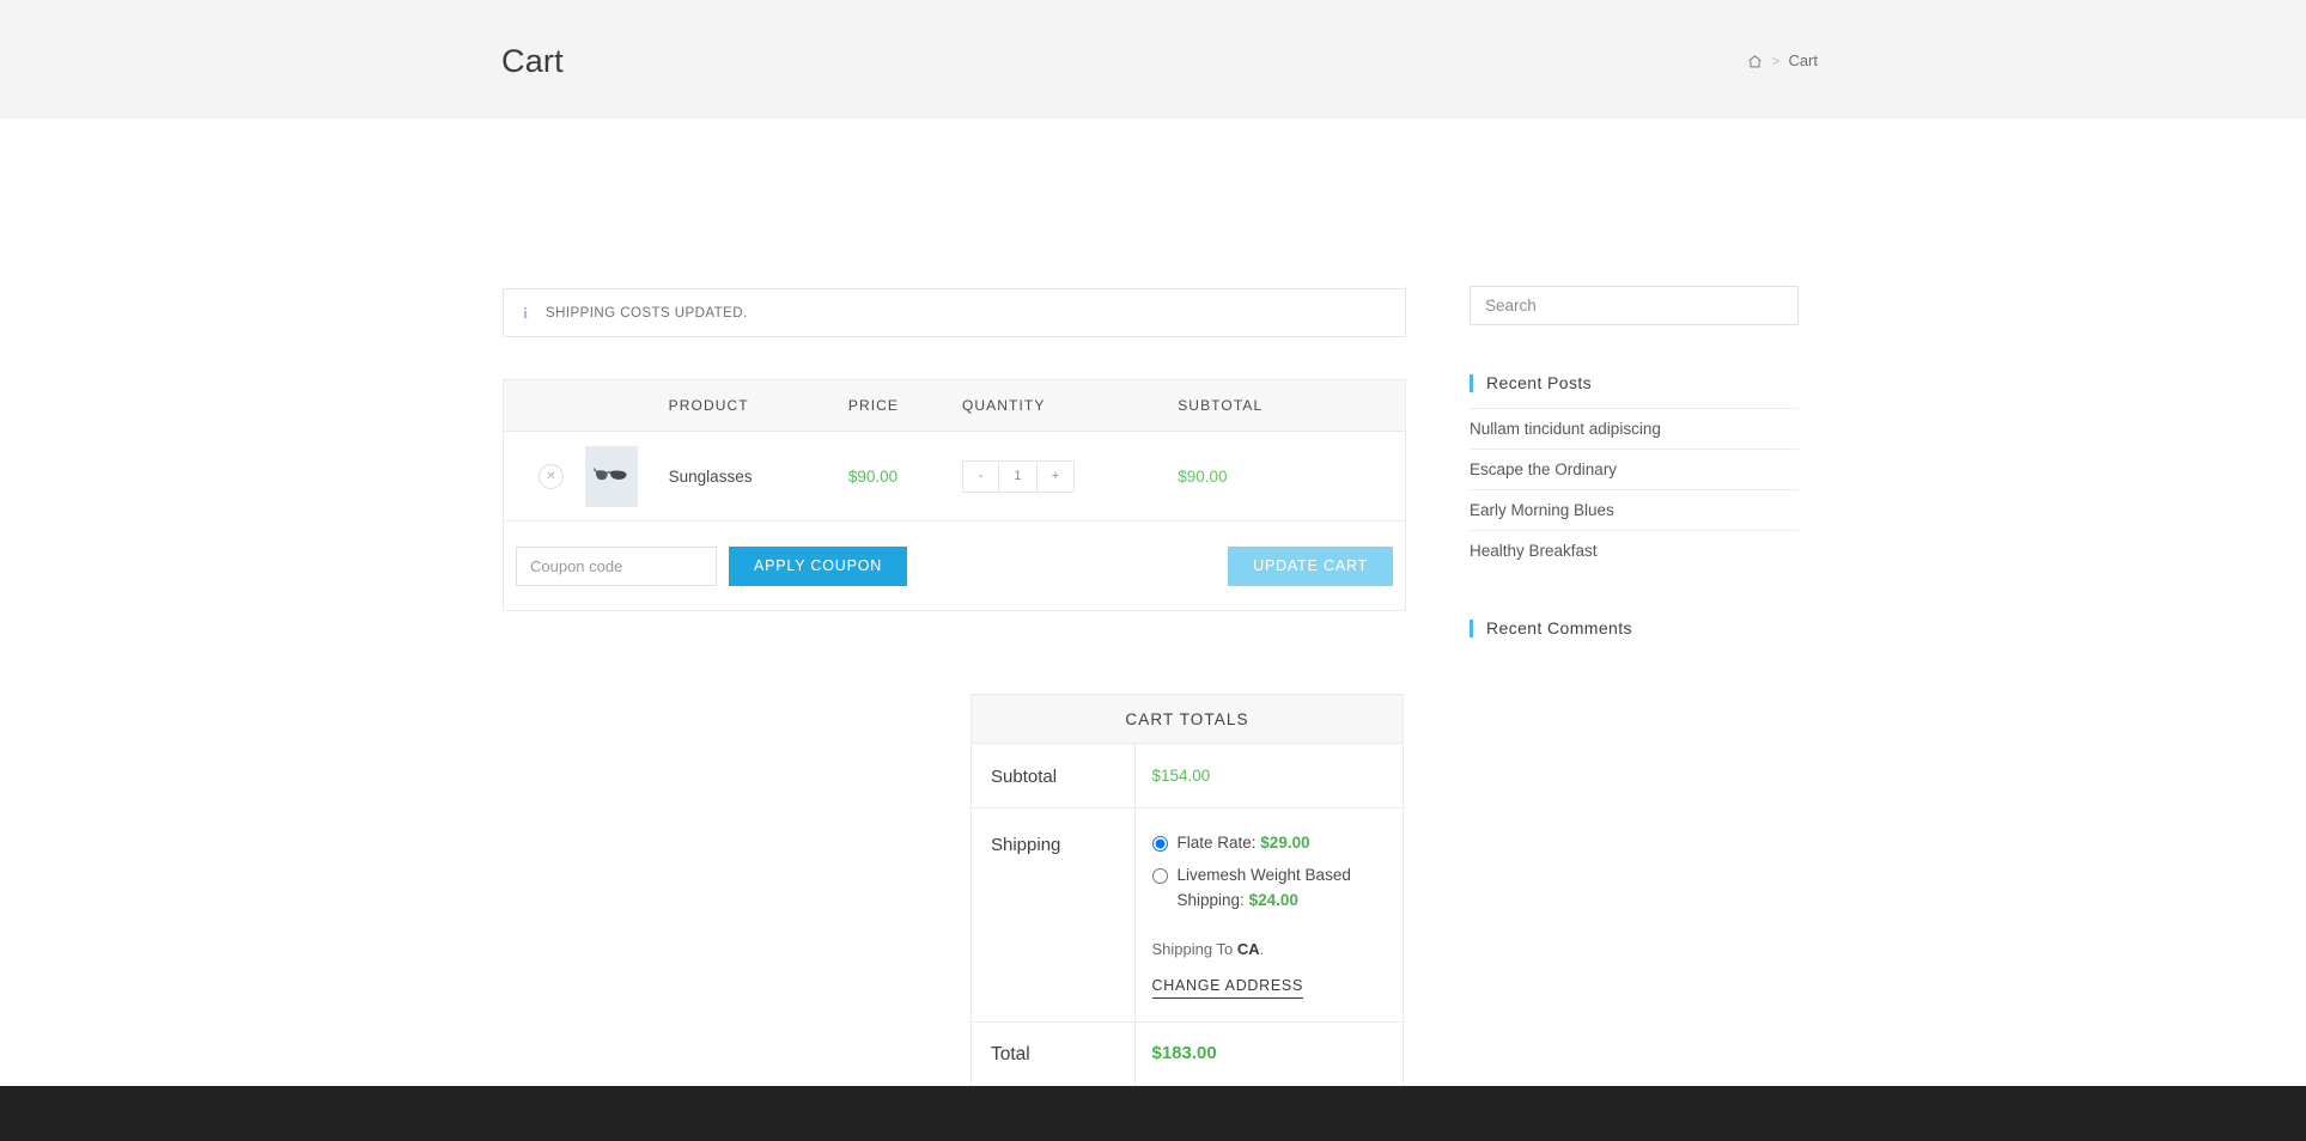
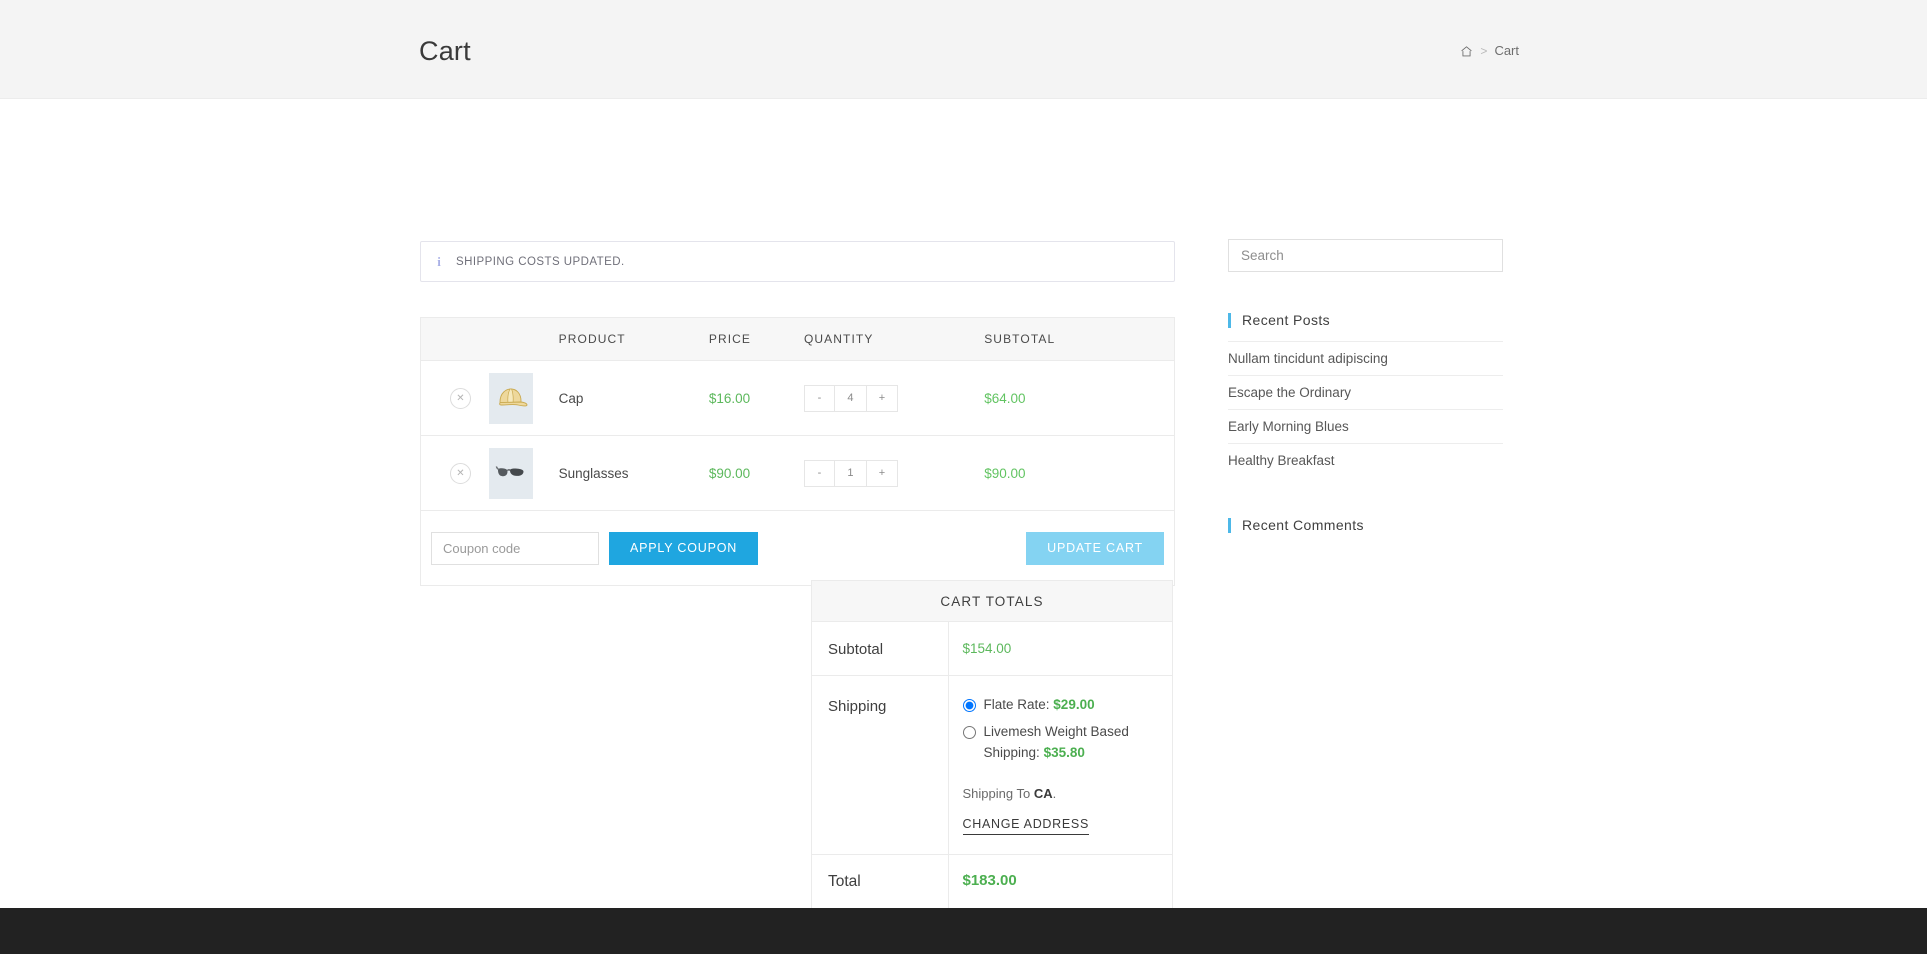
  Cart
  >
  Cart
  i
  SHIPPING COSTS UPDATED.
  		PRODUCT	PRICE	QUANTITY	SUBTOTAL
+ ✕		Cap	$16.00	- 4 +	$64.00
  ✕		Sunglasses	$90.00	- 1 +	$90.00
  Coupon code APPLY COUPON UPDATE CART
  CART TOTALS
  Subtotal	$154.00
- Shipping	Flate Rate: $29.00 Livemesh Weight Based Shipping: $24.00 Shipping To CA. CHANGE ADDRESS
+ Shipping	Flate Rate: $29.00 Livemesh Weight Based Shipping: $35.80 Shipping To CA. CHANGE ADDRESS
  Total	$183.00
  Search
  Recent Posts
  Nullam tincidunt adipiscing
  Escape the Ordinary
  Early Morning Blues
  Healthy Breakfast
  Recent Comments
